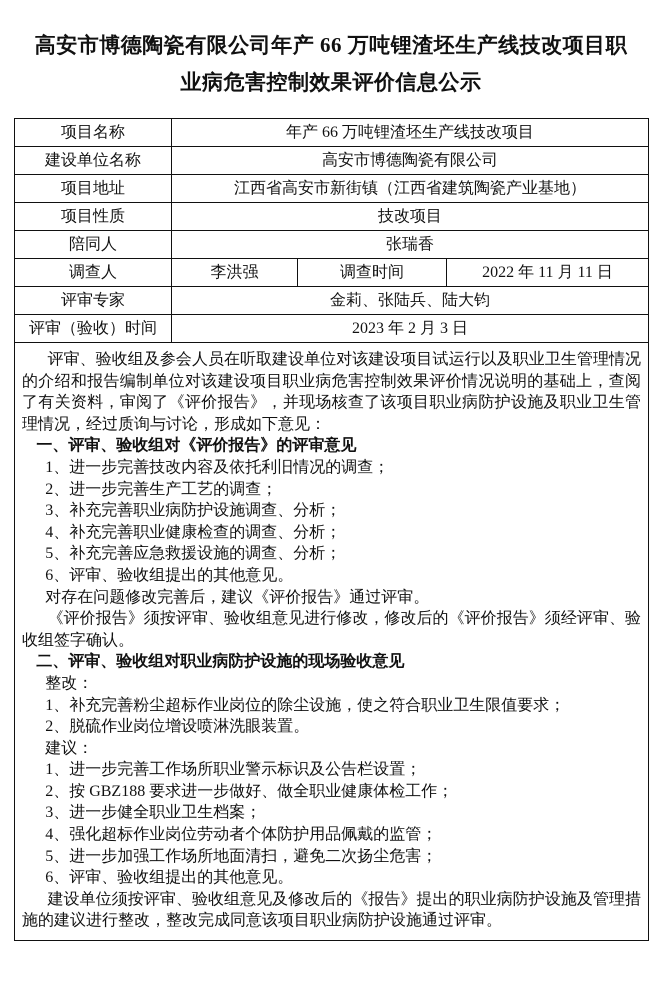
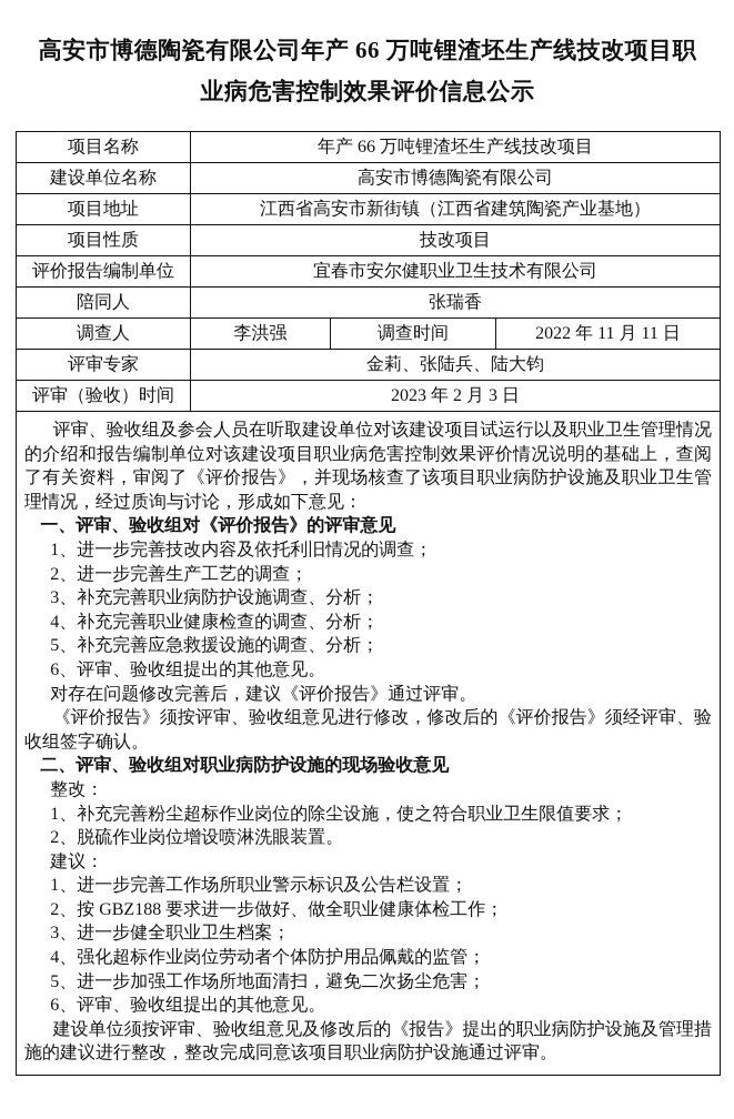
  高安市博德陶瓷有限公司年产 66 万吨锂渣坯生产线技改项目职
  业病危害控制效果评价信息公示
  项目名称	年产 66 万吨锂渣坯生产线技改项目
  建设单位名称	高安市博德陶瓷有限公司
  项目地址	江西省高安市新街镇（江西省建筑陶瓷产业基地）
  项目性质	技改项目
+ 评价报告编制单位	宜春市安尔健职业卫生技术有限公司
  陪同人	张瑞香
  调查人	李洪强	调查时间	2022 年 11 月 11 日
  评审专家	金莉、张陆兵、陆大钧
  评审（验收）时间	2023 年 2 月 3 日
  评审、验收组及参会人员在听取建设单位对该建设项目试运行以及职业卫生管理情况的介绍和报告编制单位对该建设项目职业病危害控制效果评价情况说明的基础上，查阅了有关资料，审阅了《评价报告》，并现场核查了该项目职业病防护设施及职业卫生管理情况，经过质询与讨论，形成如下意见： 一、评审、验收组对《评价报告》的评审意见 1、进一步完善技改内容及依托利旧情况的调查； 2、进一步完善生产工艺的调查； 3、补充完善职业病防护设施调查、分析； 4、补充完善职业健康检查的调查、分析； 5、补充完善应急救援设施的调查、分析； 6、评审、验收组提出的其他意见。 对存在问题修改完善后，建议《评价报告》通过评审。 《评价报告》须按评审、验收组意见进行修改，修改后的《评价报告》须经评审、验收组签字确认。 二、评审、验收组对职业病防护设施的现场验收意见 整改： 1、补充完善粉尘超标作业岗位的除尘设施，使之符合职业卫生限值要求； 2、脱硫作业岗位增设喷淋洗眼装置。 建议： 1、进一步完善工作场所职业警示标识及公告栏设置； 2、按 GBZ188 要求进一步做好、做全职业健康体检工作； 3、进一步健全职业卫生档案； 4、强化超标作业岗位劳动者个体防护用品佩戴的监管； 5、进一步加强工作场所地面清扫，避免二次扬尘危害； 6、评审、验收组提出的其他意见。 建设单位须按评审、验收组意见及修改后的《报告》提出的职业病防护设施及管理措施的建议进行整改，整改完成同意该项目职业病防护设施通过评审。
